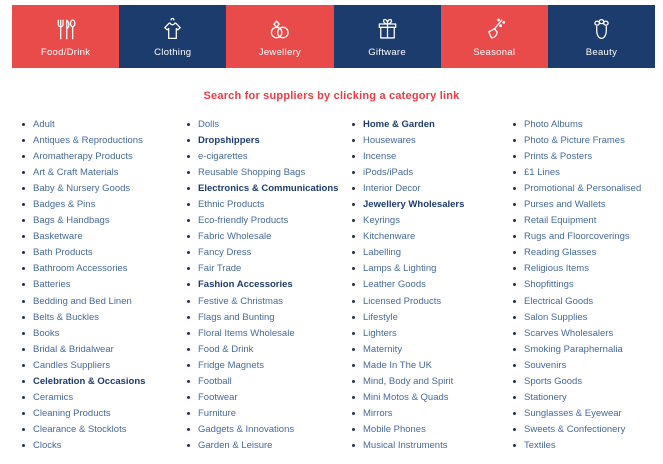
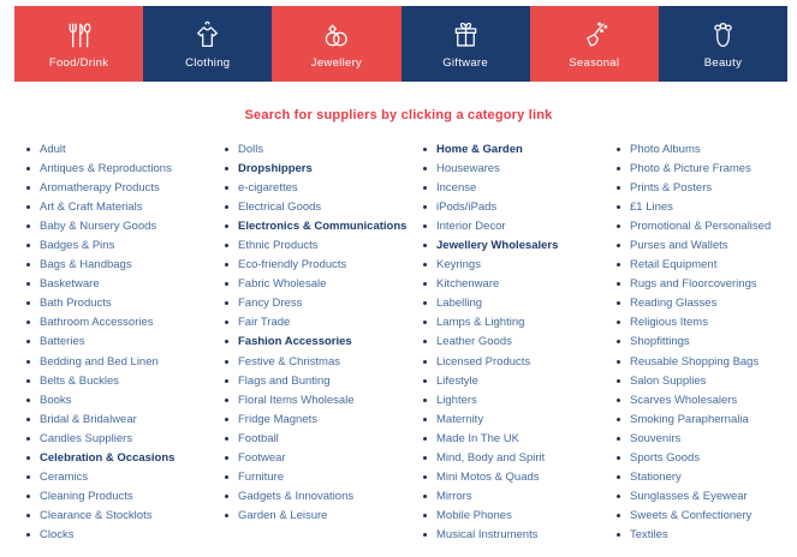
  Food/Drink
  Clothing
  Jewellery
  Giftware
  Seasonal
  Beauty
  Search for suppliers by clicking a category link
  Adult
  Antiques & Reproductions
  Aromatherapy Products
  Art & Craft Materials
  Baby & Nursery Goods
  Badges & Pins
  Bags & Handbags
  Basketware
  Bath Products
  Bathroom Accessories
  Batteries
  Bedding and Bed Linen
  Belts & Buckles
  Books
  Bridal & Bridalwear
  Candles Suppliers
  Celebration & Occasions
  Ceramics
  Cleaning Products
  Clearance & Stocklots
  Clocks
  Dolls
  Dropshippers
  e-cigarettes
- Reusable Shopping Bags
+ Electrical Goods
  Electronics & Communications
  Ethnic Products
  Eco-friendly Products
  Fabric Wholesale
  Fancy Dress
  Fair Trade
  Fashion Accessories
  Festive & Christmas
  Flags and Bunting
  Floral Items Wholesale
- Food & Drink
  Fridge Magnets
  Football
  Footwear
  Furniture
  Gadgets & Innovations
  Garden & Leisure
  Home & Garden
  Housewares
  Incense
  iPods/iPads
  Interior Decor
  Jewellery Wholesalers
  Keyrings
  Kitchenware
  Labelling
  Lamps & Lighting
  Leather Goods
  Licensed Products
  Lifestyle
  Lighters
  Maternity
  Made In The UK
  Mind, Body and Spirit
  Mini Motos & Quads
  Mirrors
  Mobile Phones
  Musical Instruments
  Photo Albums
  Photo & Picture Frames
  Prints & Posters
  £1 Lines
  Promotional & Personalised
  Purses and Wallets
  Retail Equipment
  Rugs and Floorcoverings
  Reading Glasses
  Religious Items
  Shopfittings
- Electrical Goods
+ Reusable Shopping Bags
  Salon Supplies
  Scarves Wholesalers
  Smoking Paraphernalia
  Souvenirs
  Sports Goods
  Stationery
  Sunglasses & Eyewear
  Sweets & Confectionery
  Textiles
